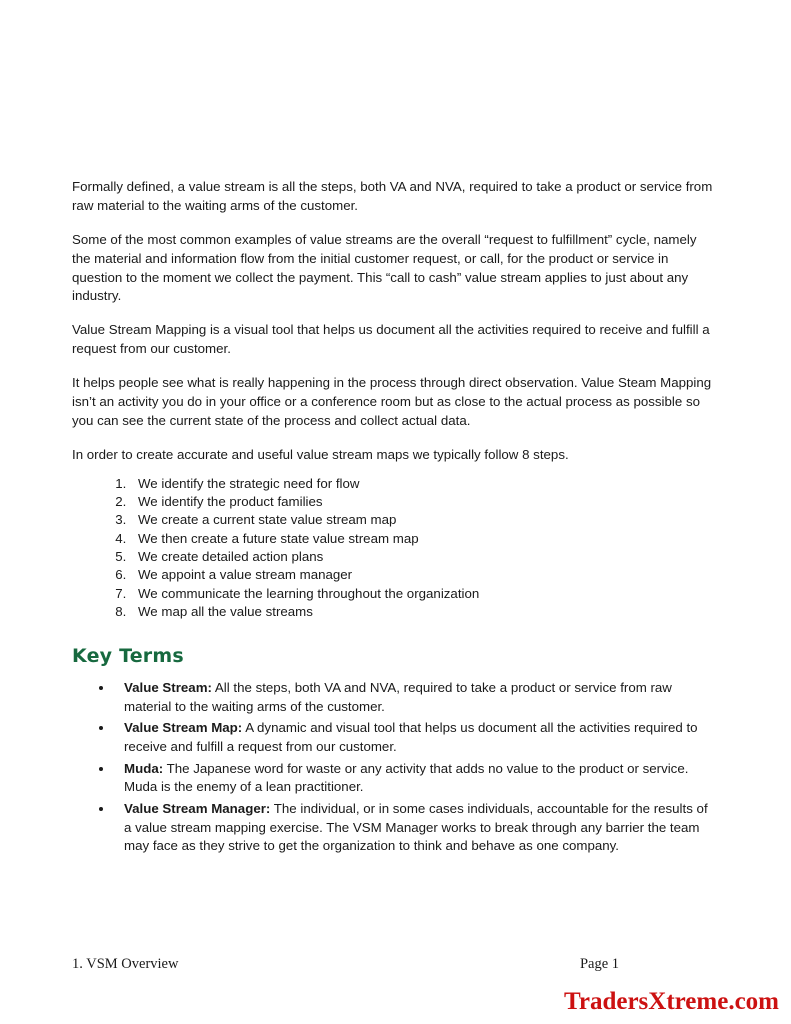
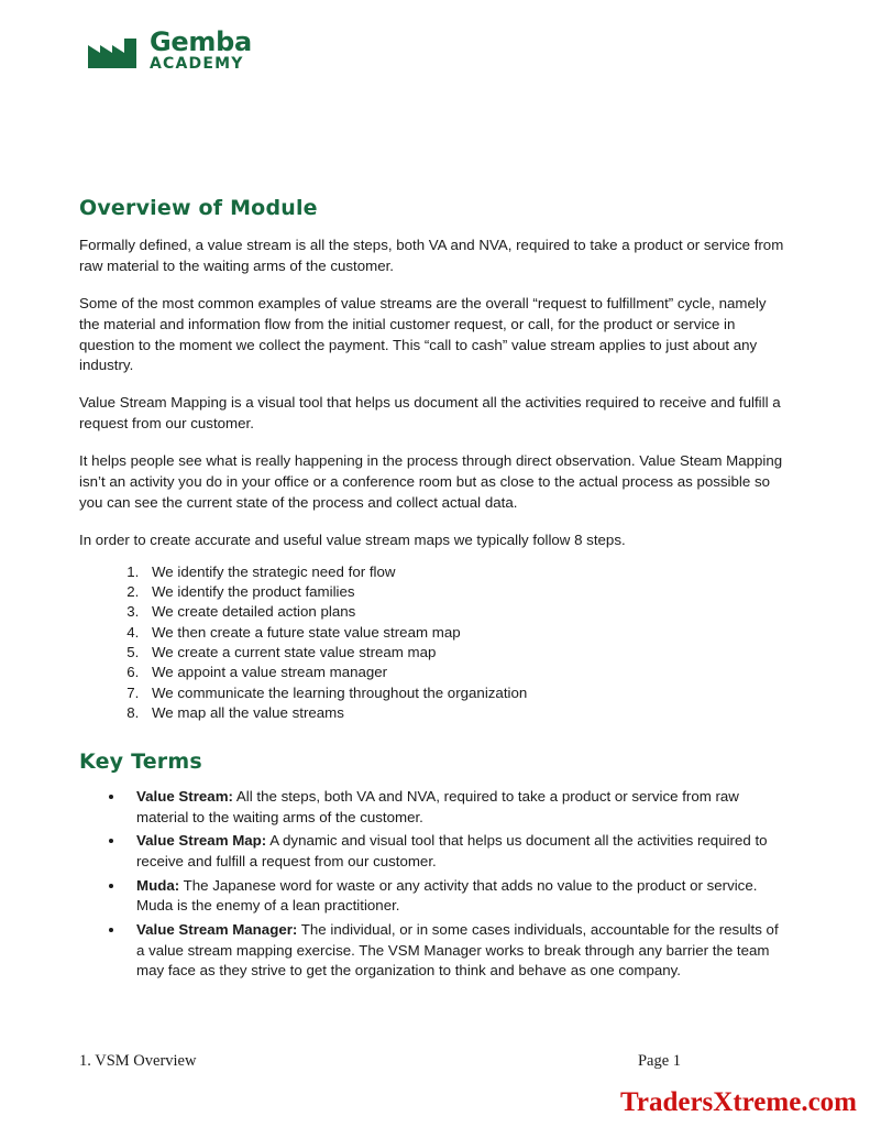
+ Gemba
+ ACADEMY
+ Overview of Module
  Formally defined, a value stream is all the steps, both VA and NVA, required to take a product or service from raw material to the waiting arms of the customer.
  Some of the most common examples of value streams are the overall “request to fulfillment” cycle, namely the material and information flow from the initial customer request, or call, for the product or service in question to the moment we collect the payment. This “call to cash” value stream applies to just about any industry.
  Value Stream Mapping is a visual tool that helps us document all the activities required to receive and fulfill a request from our customer.
  It helps people see what is really happening in the process through direct observation. Value Steam Mapping isn’t an activity you do in your office or a conference room but as close to the actual process as possible so you can see the current state of the process and collect actual data.
  In order to create accurate and useful value stream maps we typically follow 8 steps.
  We identify the strategic need for flow
  We identify the product families
- We create a current state value stream map
+ We create detailed action plans
  We then create a future state value stream map
- We create detailed action plans
+ We create a current state value stream map
  We appoint a value stream manager
  We communicate the learning throughout the organization
  We map all the value streams
  Key Terms
  Value Stream: All the steps, both VA and NVA, required to take a product or service from raw material to the waiting arms of the customer.
  Value Stream Map: A dynamic and visual tool that helps us document all the activities required to receive and fulfill a request from our customer.
  Muda: The Japanese word for waste or any activity that adds no value to the product or service. Muda is the enemy of a lean practitioner.
  Value Stream Manager: The individual, or in some cases individuals, accountable for the results of a value stream mapping exercise. The VSM Manager works to break through any barrier the team may face as they strive to get the organization to think and behave as one company.
  1. VSM Overview
  Page 1
  TradersXtreme.com
